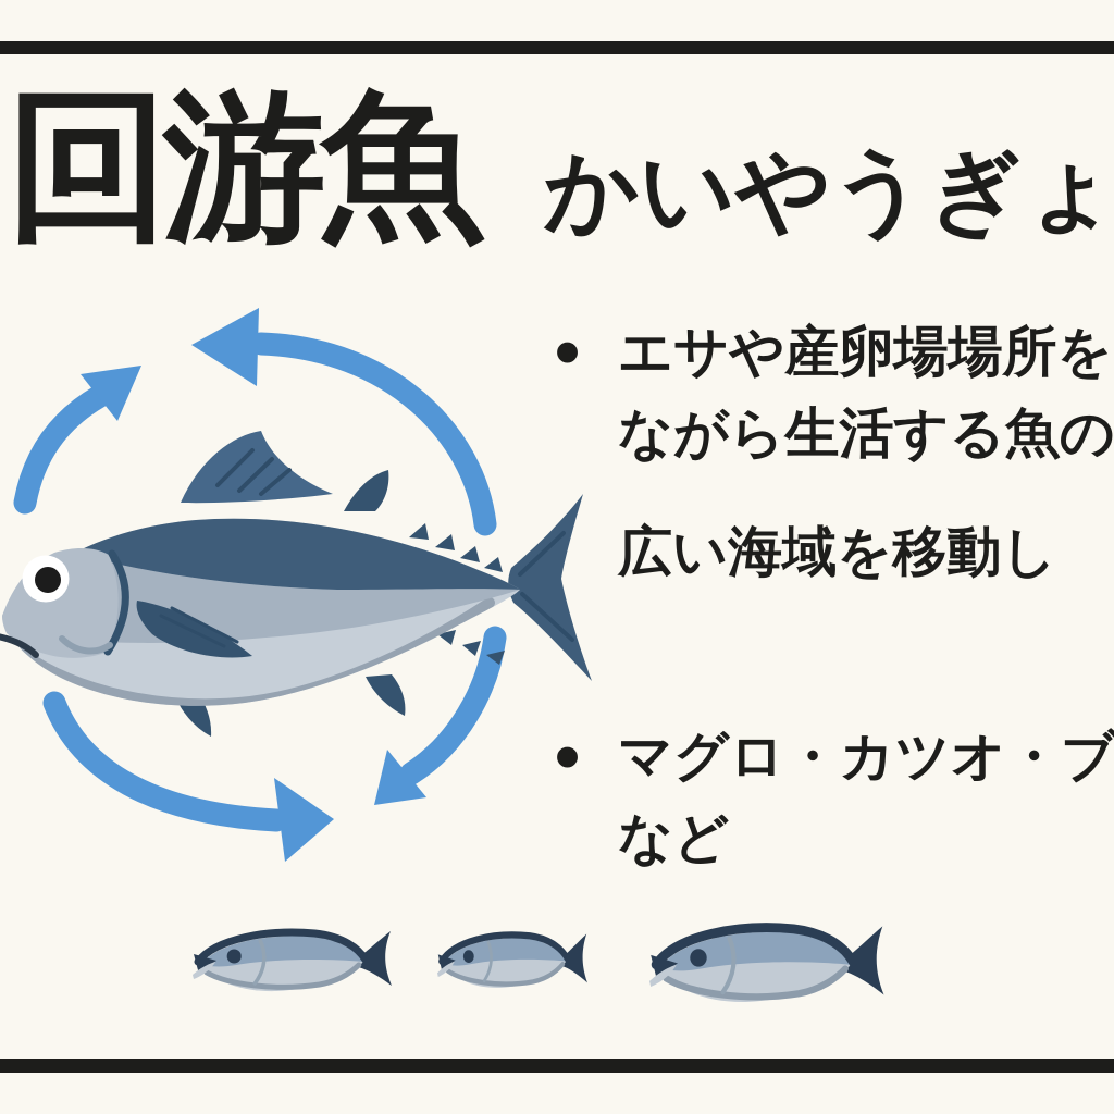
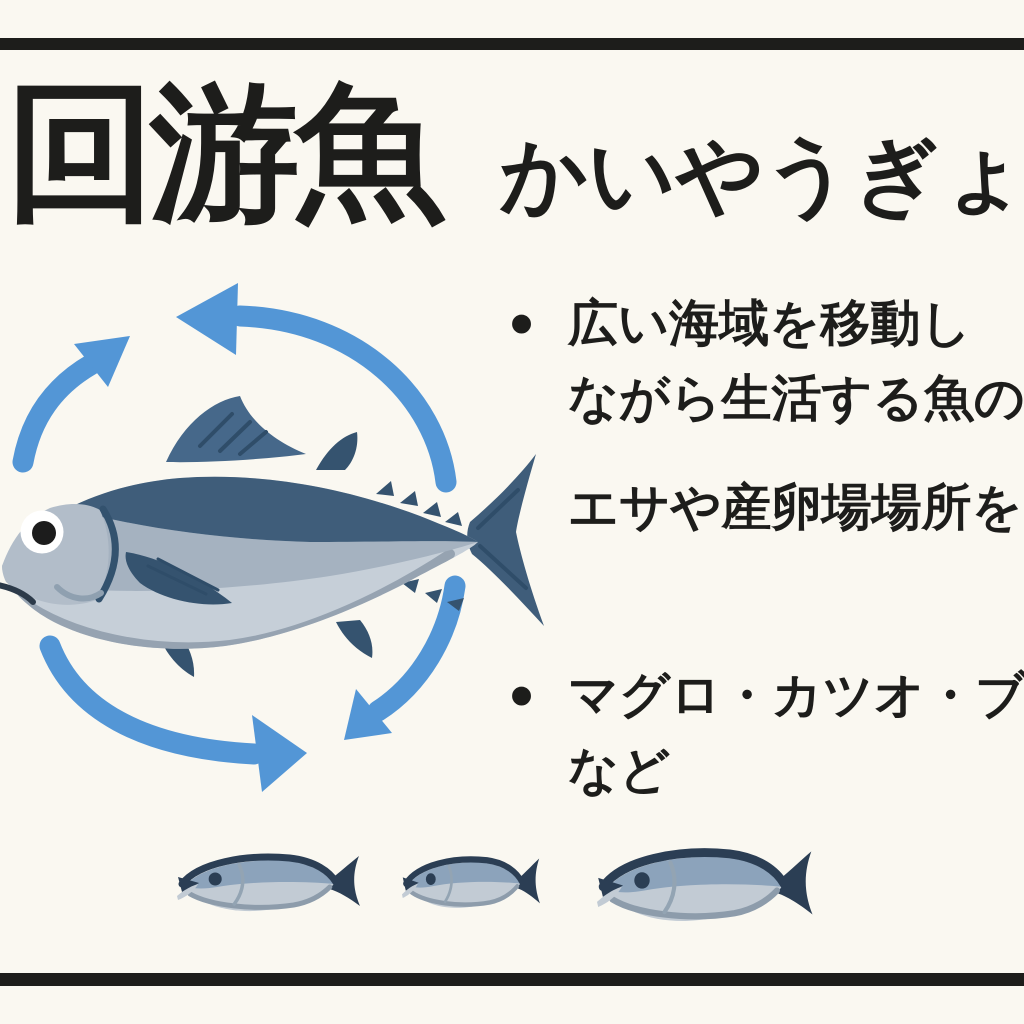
  回游魚
  かいやうぎょ
  •
- エサや産卵場場所を
+ 広い海域を移動し
  ながら生活する魚の
- 広い海域を移動し
+ エサや産卵場場所を
  •
  マグロ・カツオ・ブ
  など
